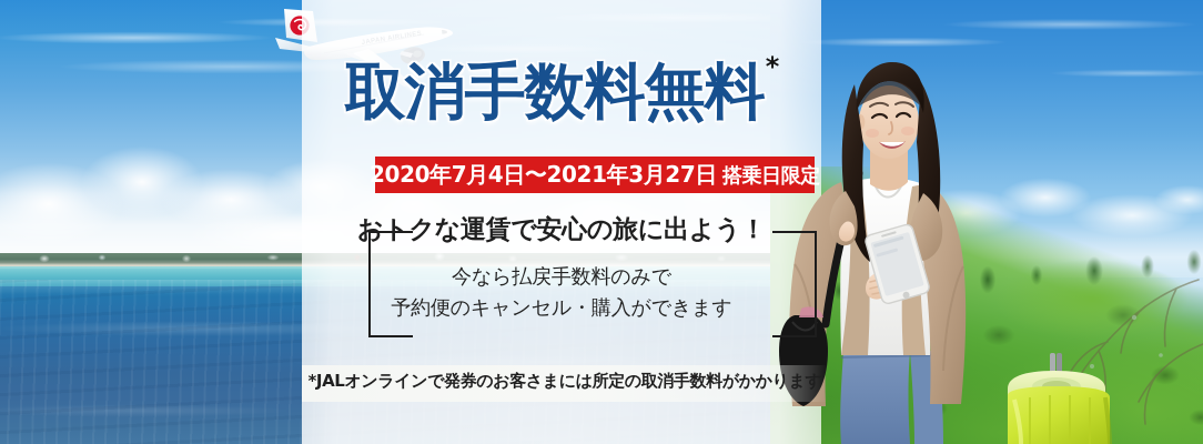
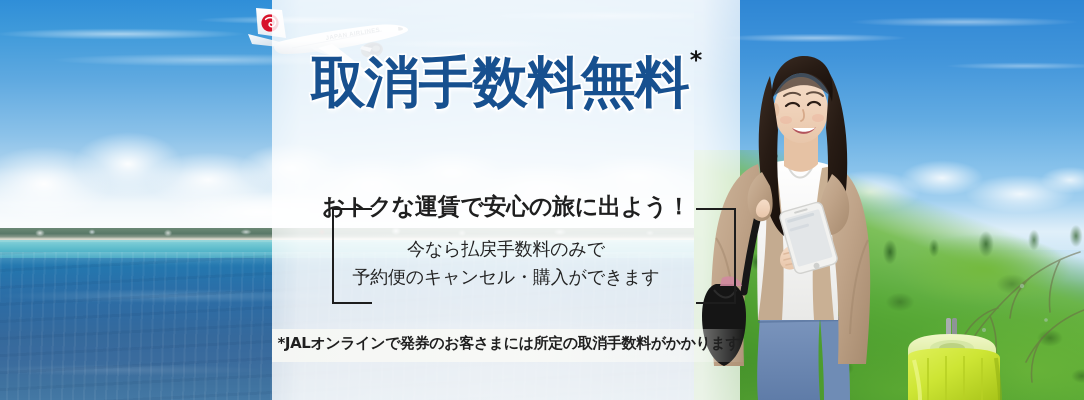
  取消手数料無料*
- 2020年7月4日〜2021年3月27日 搭乗日限定
  おトクな運賃で安心の旅に出よう！
  今なら払戻手数料のみで
  予約便のキャンセル・購入ができます
  *JALオンラインで発券のお客さまには所定の取消手数料がかかります
